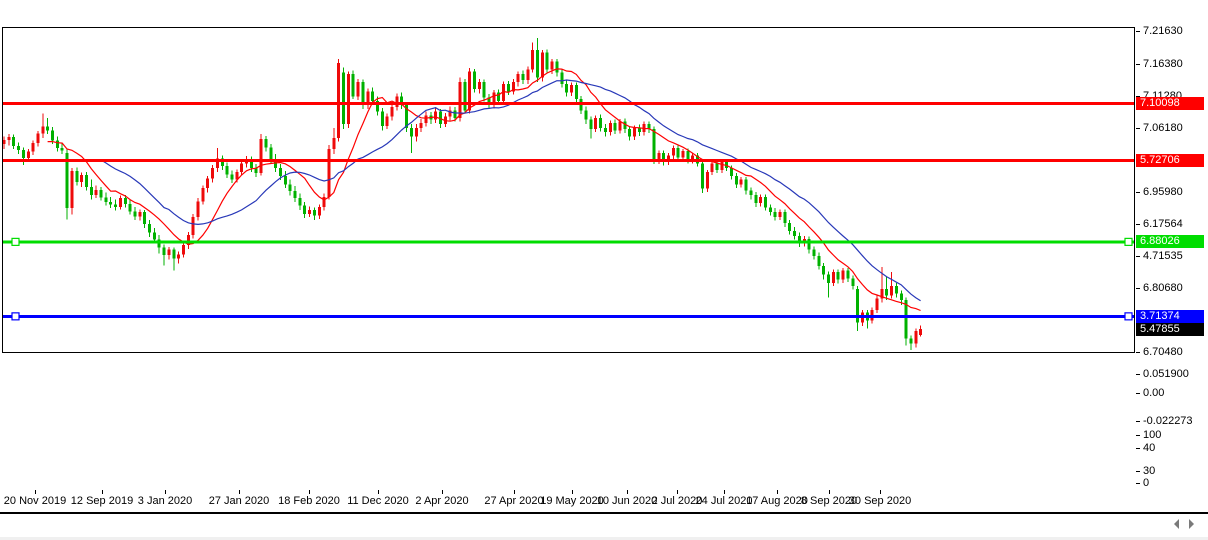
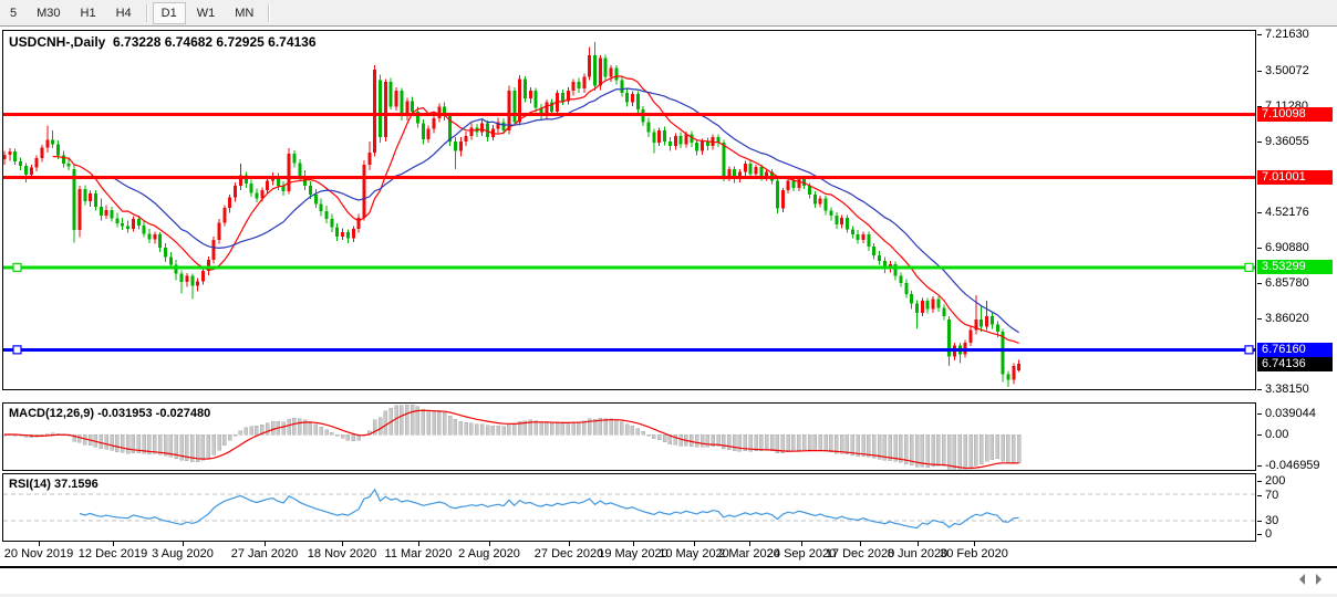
+ 5
+ M30
+ H1
+ H4
+ D1
+ W1
+ MN
+ USDCNH-,Daily 6.73228 6.74682 6.72925 6.74136
+ MACD(12,26,9) -0.031953 -0.027480
+ RSI(14) 37.1596
  7.21630
- 7.16380
+ 3.50072
- 7.06180
+ 9.36055
- 6.95980
+ 4.52176
- 6.17564
+ 6.90880
- 4.71535
+ 6.85780
- 6.80680
+ 3.86020
- 6.70480
+ 3.38150
  7.10098
- 5.72706
+ 7.01001
- 6.88026
+ 3.53299
- 3.71374
+ 6.76160
- 5.47855
+ 6.74136
- 0.051900
+ 0.039044
  0.00
- -0.022273
+ -0.046959
- 100
+ 200
- 40
+ 70
  30
  0
  20 Nov 2019
- 12 Sep 2019
+ 12 Dec 2019
- 3 Jan 2020
+ 3 Aug 2020
  27 Jan 2020
- 18 Feb 2020
+ 18 Nov 2020
- 11 Dec 2020
+ 11 Mar 2020
- 2 Apr 2020
+ 2 Aug 2020
- 27 Apr 2020
+ 27 Dec 2020
  19 May 2020
- 10 Jun 2020
+ 10 May 2020
- 2 Jul 2020
+ 2 Mar 2020
- 24 Jul 2020
+ 24 Sep 2020
- 17 Aug 2020
+ 17 Dec 2020
- 8 Sep 2020
+ 8 Jun 2020
- 30 Sep 2020
+ 30 Feb 2020
